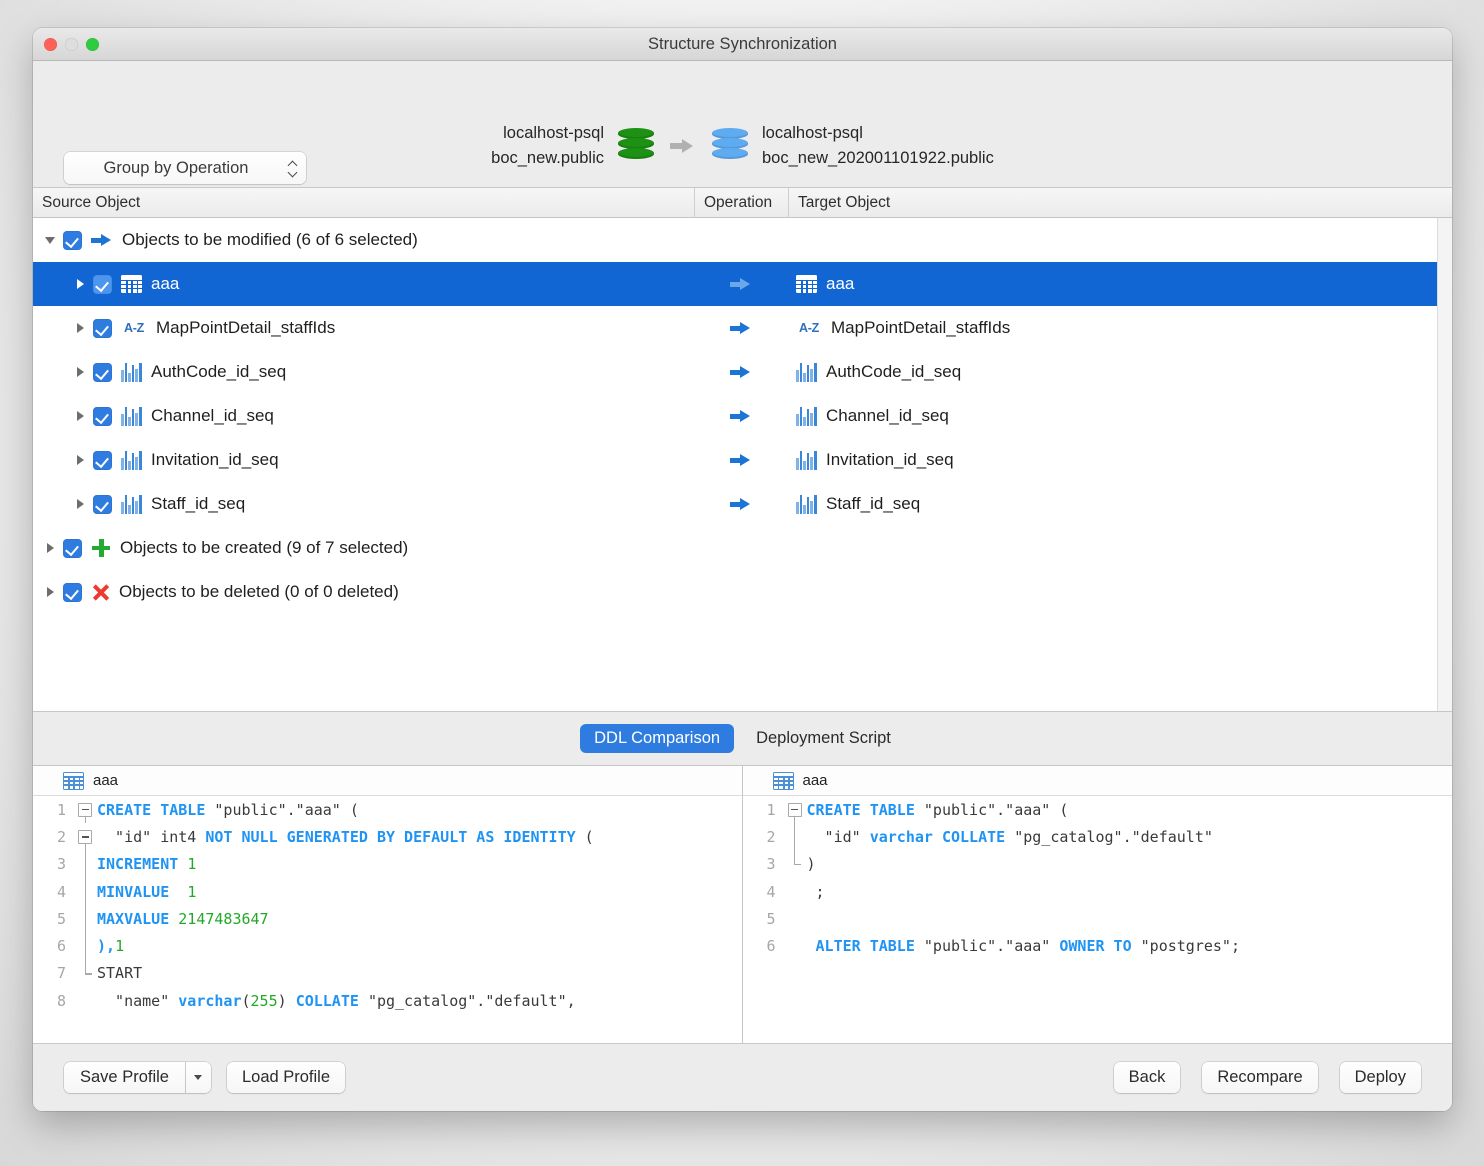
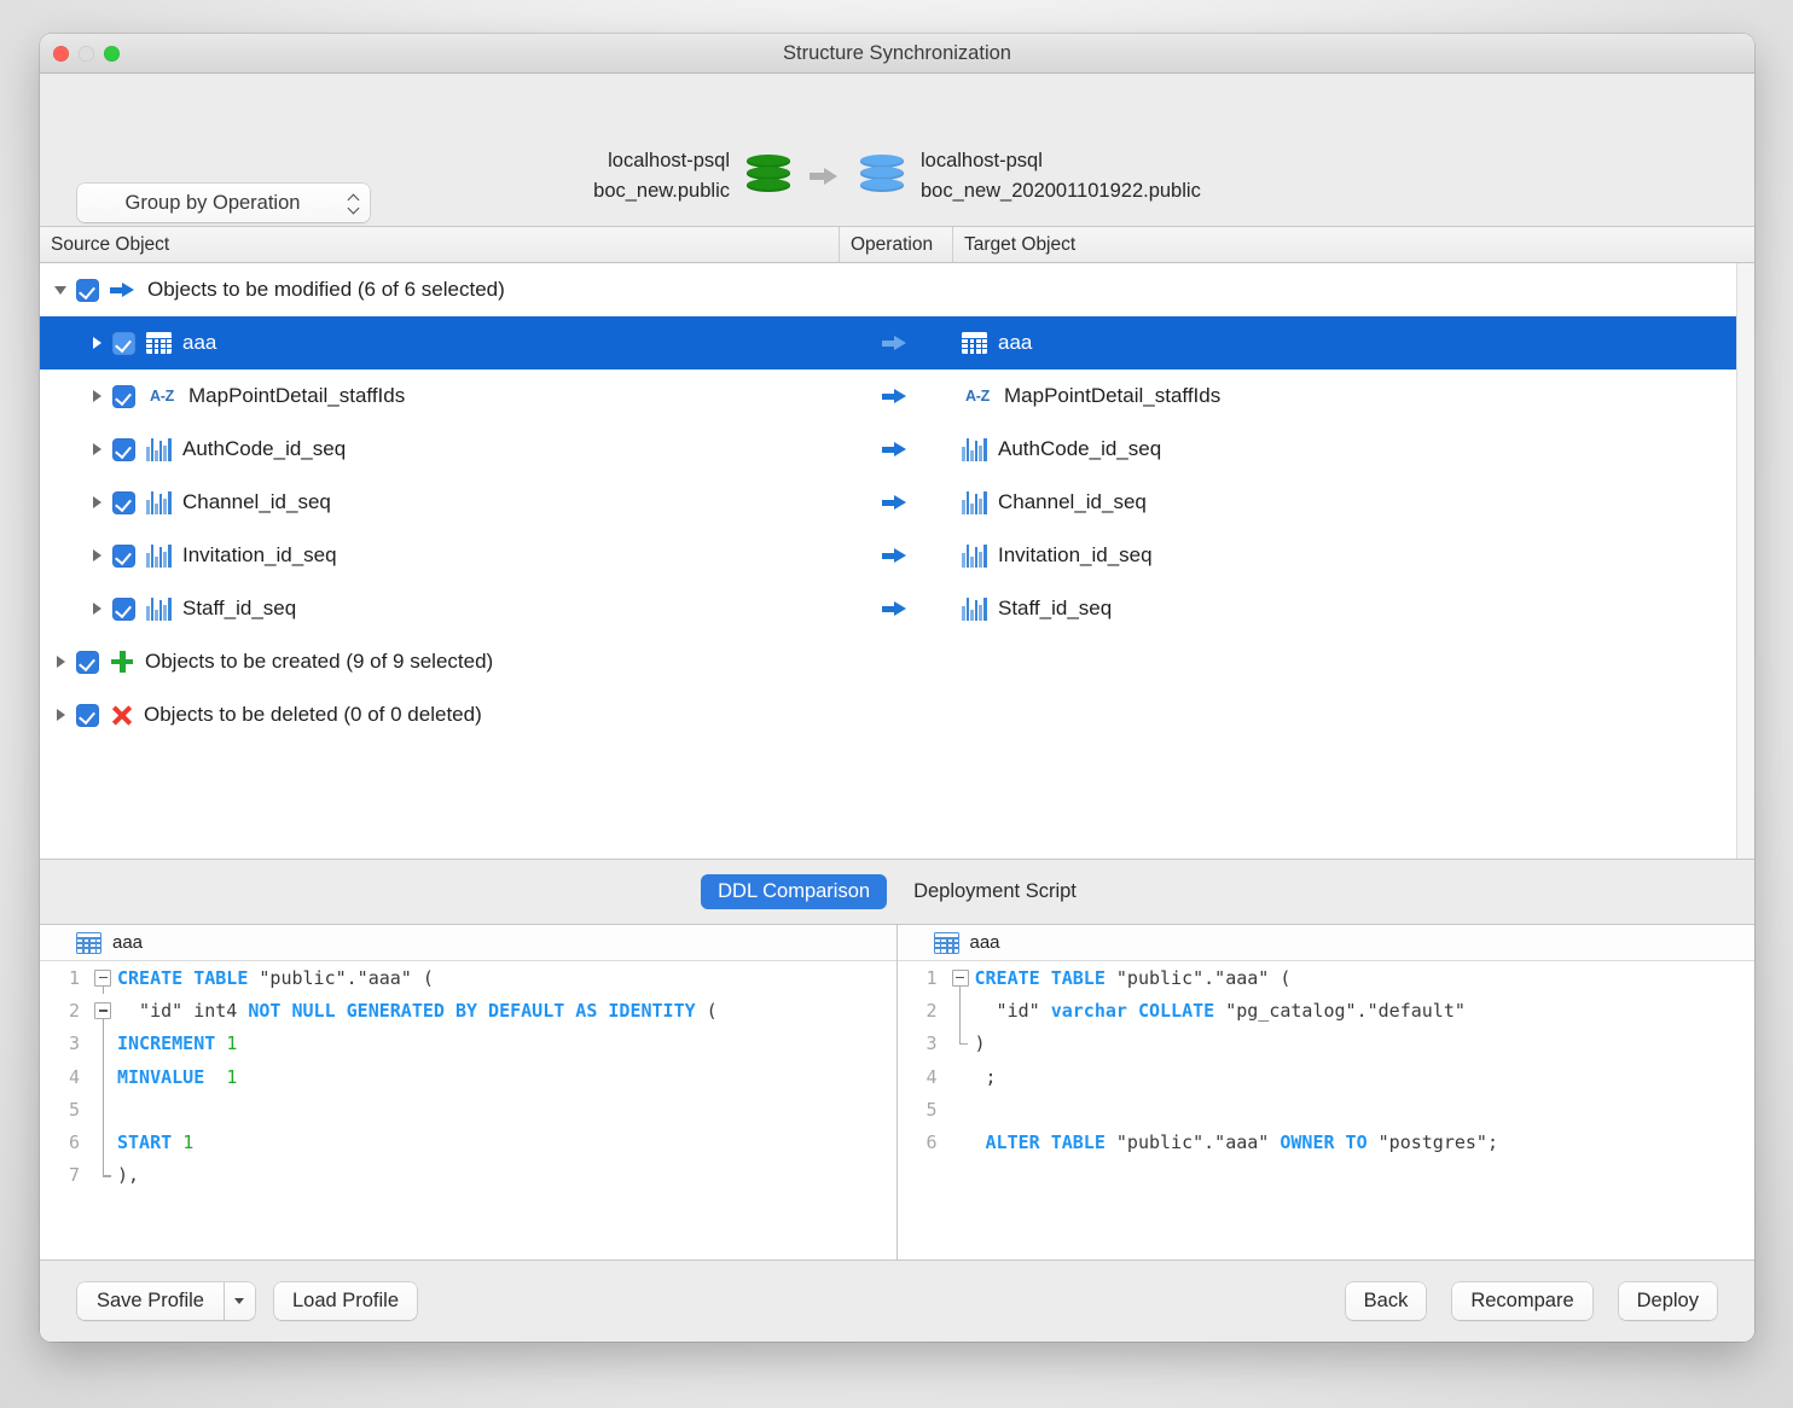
  Structure Synchronization
  Group by Operation
  localhost-psql
  boc_new.public
  localhost-psql
  boc_new_202001101922.public
  Source Object
  Operation
  Target Object
  Objects to be modified (6 of 6 selected)
  aaa
  aaa
  A-Z
  MapPointDetail_staffIds
  A-Z
  MapPointDetail_staffIds
  AuthCode_id_seq
  AuthCode_id_seq
  Channel_id_seq
  Channel_id_seq
  Invitation_id_seq
  Invitation_id_seq
  Staff_id_seq
  Staff_id_seq
- Objects to be created (9 of 7 selected)
+ Objects to be created (9 of 9 selected)
  Objects to be deleted (0 of 0 deleted)
  DDL Comparison
  Deployment Script
  aaa
  1
  CREATE TABLE "public"."aaa" (
  2
  "id" int4 NOT NULL GENERATED BY DEFAULT AS IDENTITY (
  3
  INCREMENT 1
  4
  MINVALUE 1
  5
- MAXVALUE 2147483647
  6
- ),1
+ START 1
  7
- START
+ ),
- 8
- "name" varchar(255) COLLATE "pg_catalog"."default",
  aaa
  1
  CREATE TABLE "public"."aaa" (
  2
  "id" varchar COLLATE "pg_catalog"."default"
  3
  )
  4
  ;
  5
  6
  ALTER TABLE "public"."aaa" OWNER TO "postgres";
  Save Profile
  Load Profile
  Back
  Recompare
  Deploy
